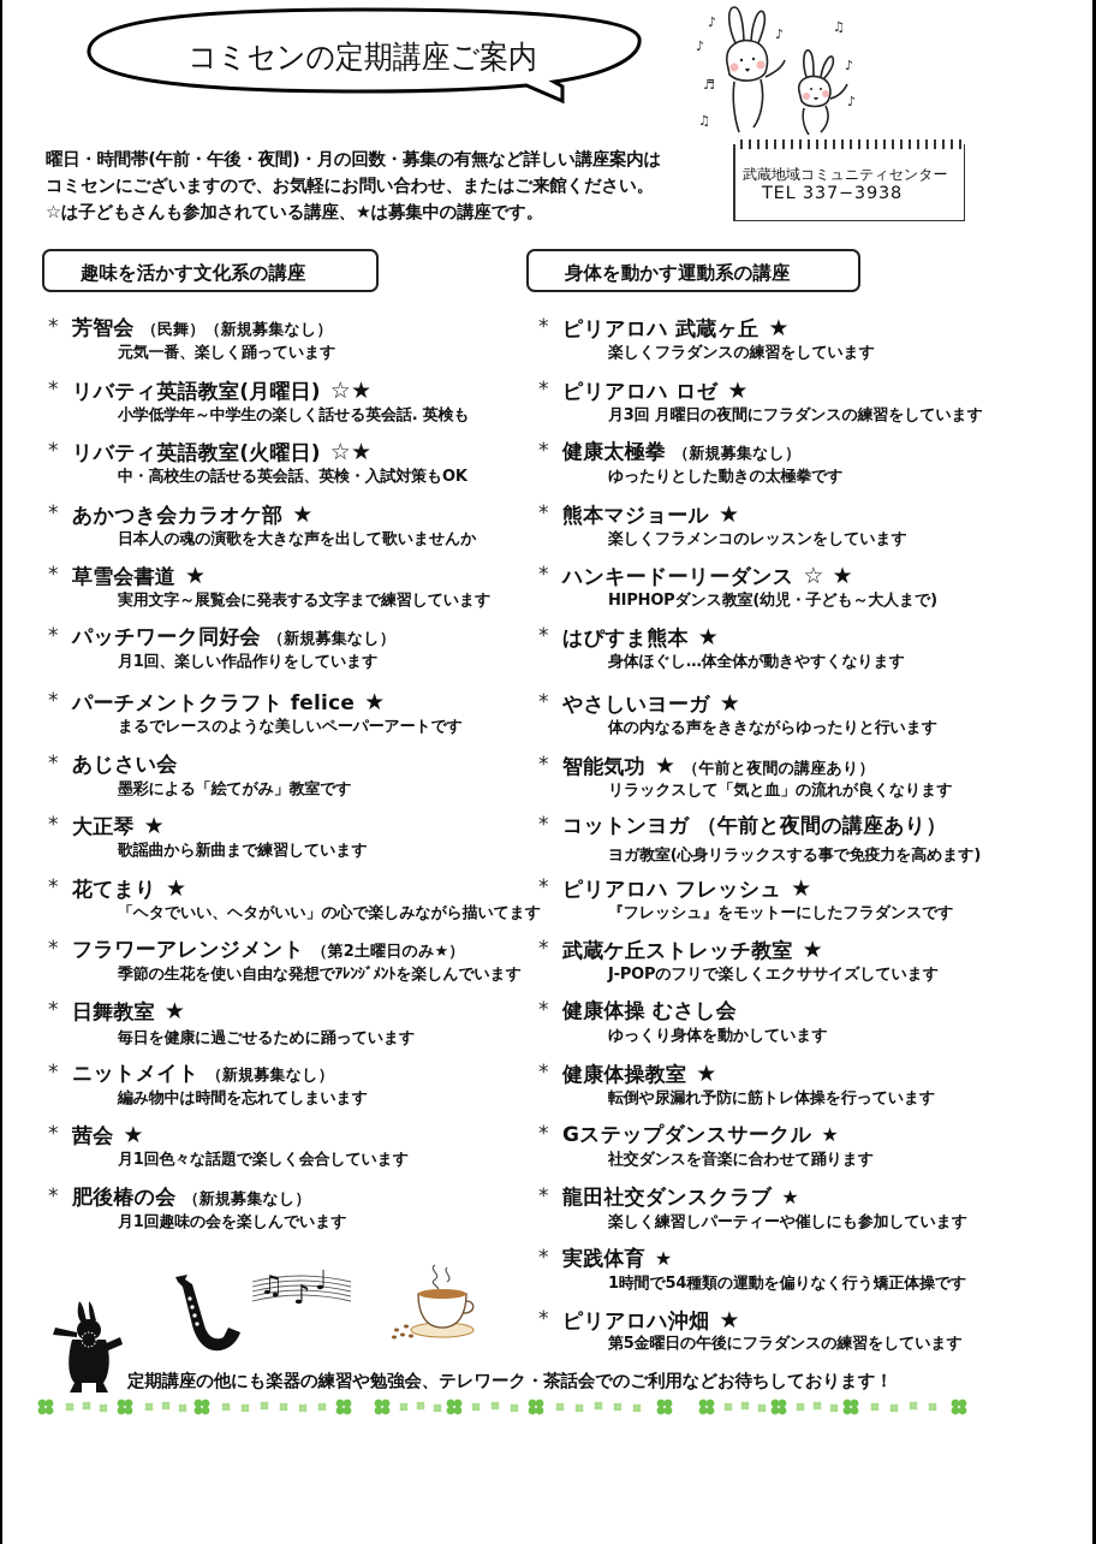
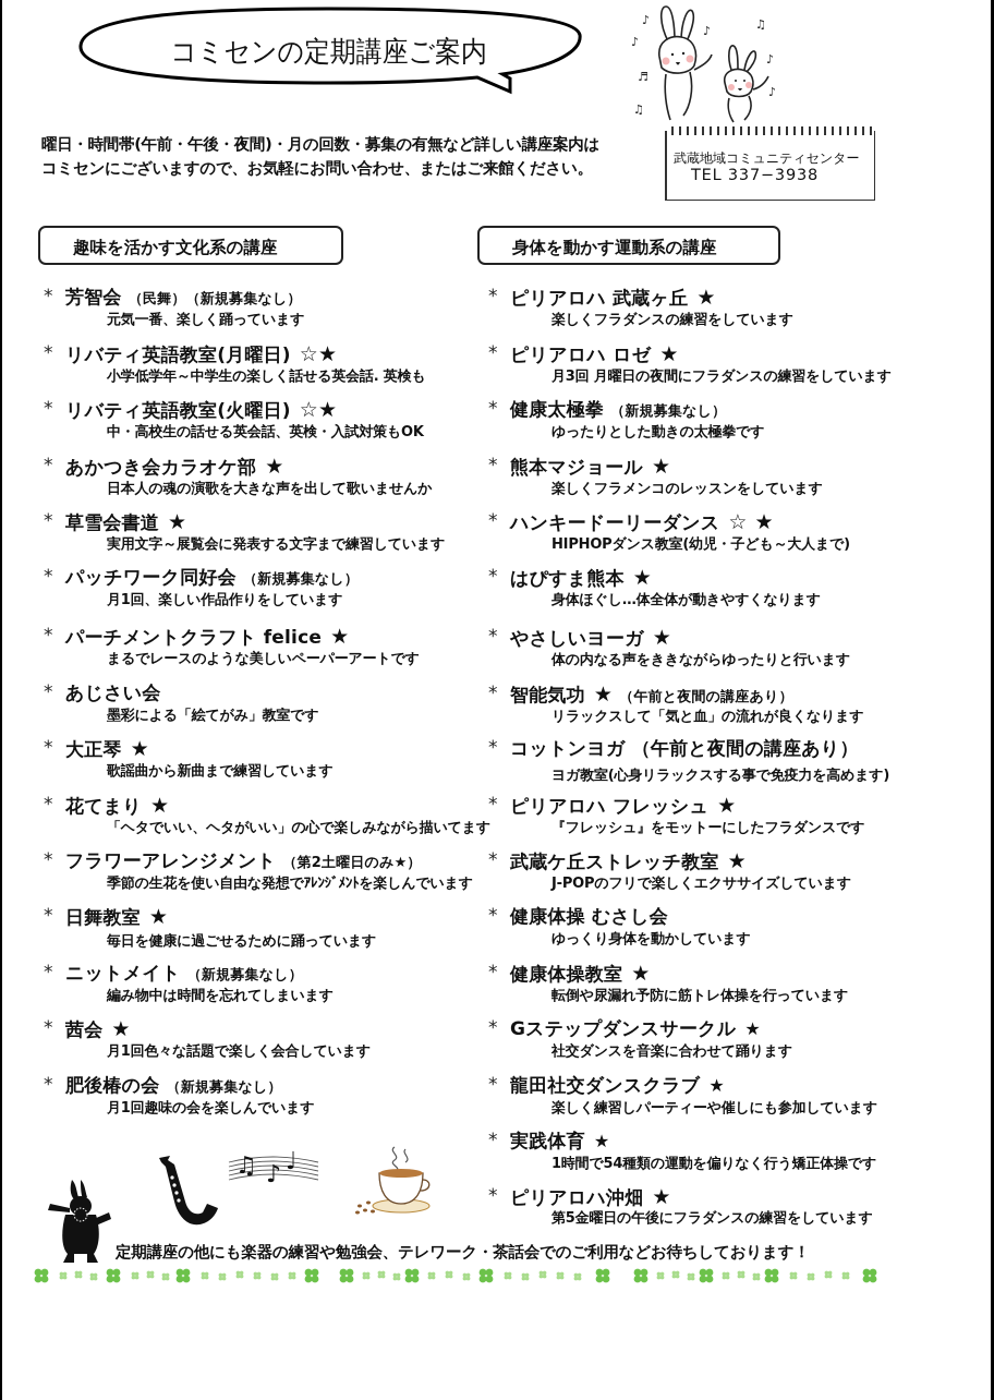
  コミセンの定期講座ご案内
  ♪
  ♪
  ♬
  ♪
  ♫
  ♪
  ♪
  ♫
  曜日・時間帯(午前・午後・夜間)・月の回数・募集の有無など詳しい講座案内は
  コミセンにございますので、お気軽にお問い合わせ、またはご来館ください。
- ☆は子どもさんも参加されている講座、★は募集中の講座です。
  武蔵地域コミュニティセンター
  TEL 337−3938
  趣味を活かす文化系の講座
  身体を動かす運動系の講座
  *
  芳智会 （民舞）（新規募集なし）
  元気一番、楽しく踊っています
  *
  リバティ英語教室(月曜日) ☆★
  小学低学年～中学生の楽しく話せる英会話. 英検も
  *
  リバティ英語教室(火曜日) ☆★
  中・高校生の話せる英会話、英検・入試対策もOK
  *
  あかつき会カラオケ部 ★
  日本人の魂の演歌を大きな声を出して歌いませんか
  *
  草雪会書道 ★
  実用文字～展覧会に発表する文字まで練習しています
  *
  パッチワーク同好会 （新規募集なし）
  月1回、楽しい作品作りをしています
  *
  パーチメントクラフト felice ★
  まるでレースのような美しいペーパーアートです
  *
  あじさい会
  墨彩による「絵てがみ」教室です
  *
  大正琴 ★
  歌謡曲から新曲まで練習しています
  *
  花てまり ★
  「ヘタでいい、ヘタがいい」の心で楽しみながら描いてます
  *
  フラワーアレンジメント （第2土曜日のみ★）
  季節の生花を使い自由な発想でｱﾚﾝｼﾞﾒﾝﾄを楽しんでいます
  *
  日舞教室 ★
  毎日を健康に過ごせるために踊っています
  *
  ニットメイト （新規募集なし）
  編み物中は時間を忘れてしまいます
  *
  茜会 ★
  月1回色々な話題で楽しく会合しています
  *
  肥後椿の会 （新規募集なし）
  月1回趣味の会を楽しんでいます
  *
  ピリアロハ 武蔵ヶ丘 ★
  楽しくフラダンスの練習をしています
  *
  ピリアロハ ロゼ ★
  月3回 月曜日の夜間にフラダンスの練習をしています
  *
  健康太極拳 （新規募集なし）
  ゆったりとした動きの太極拳です
  *
  熊本マジョール ★
  楽しくフラメンコのレッスンをしています
  *
  ハンキードーリーダンス ☆ ★
  HIPHOPダンス教室(幼児・子ども～大人まで)
  *
  はぴすま熊本 ★
  身体ほぐし…体全体が動きやすくなります
  *
  やさしいヨーガ ★
  体の内なる声をききながらゆったりと行います
  *
  智能気功 ★ （午前と夜間の講座あり）
  リラックスして「気と血」の流れが良くなります
  *
  コットンヨガ （午前と夜間の講座あり）
  ヨガ教室(心身リラックスする事で免疫力を高めます)
  *
  ピリアロハ フレッシュ ★
  『フレッシュ』をモットーにしたフラダンスです
  *
  武蔵ケ丘ストレッチ教室 ★
  J-POPのフリで楽しくエクササイズしています
  *
  健康体操 むさし会
  ゆっくり身体を動かしています
  *
  健康体操教室 ★
  転倒や尿漏れ予防に筋トレ体操を行っています
  *
  Gステップダンスサークル ★
  社交ダンスを音楽に合わせて踊ります
  *
  龍田社交ダンスクラブ ★
  楽しく練習しパーティーや催しにも参加しています
  *
  実践体育 ★
  1時間で54種類の運動を偏りなく行う矯正体操です
  *
  ピリアロハ沖畑 ★
  第5金曜日の午後にフラダンスの練習をしています
  ♫
  ♪
  ♩
  定期講座の他にも楽器の練習や勉強会、テレワーク・茶話会でのご利用などお待ちしております！
